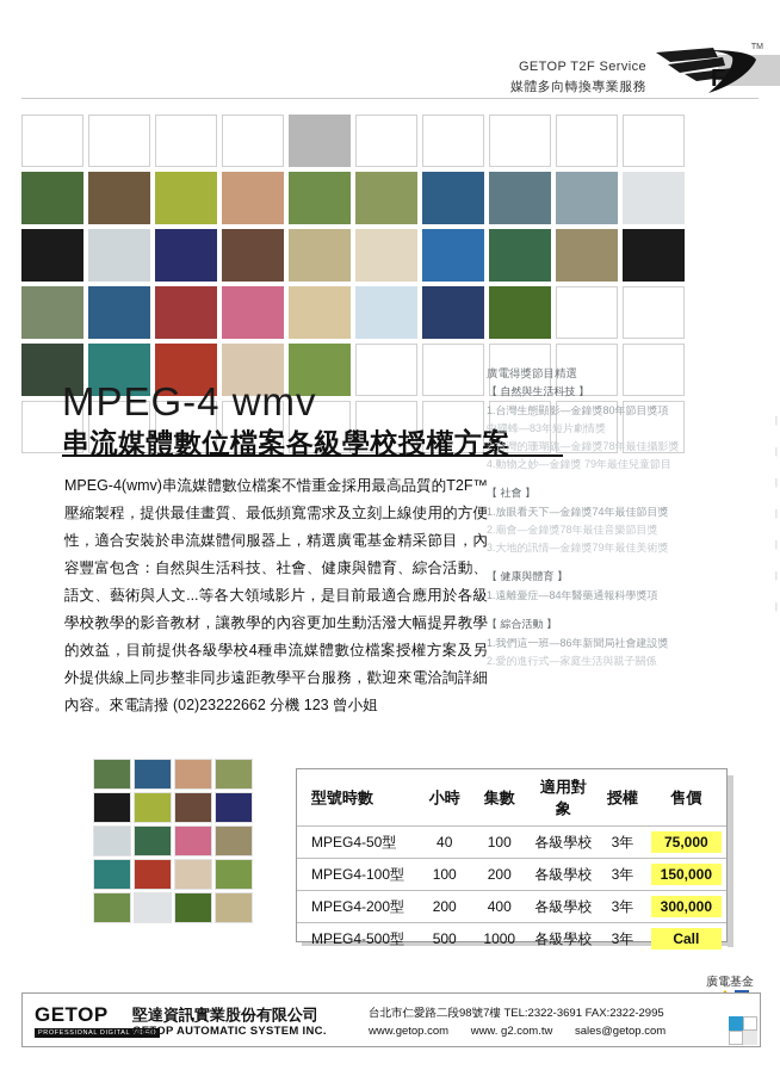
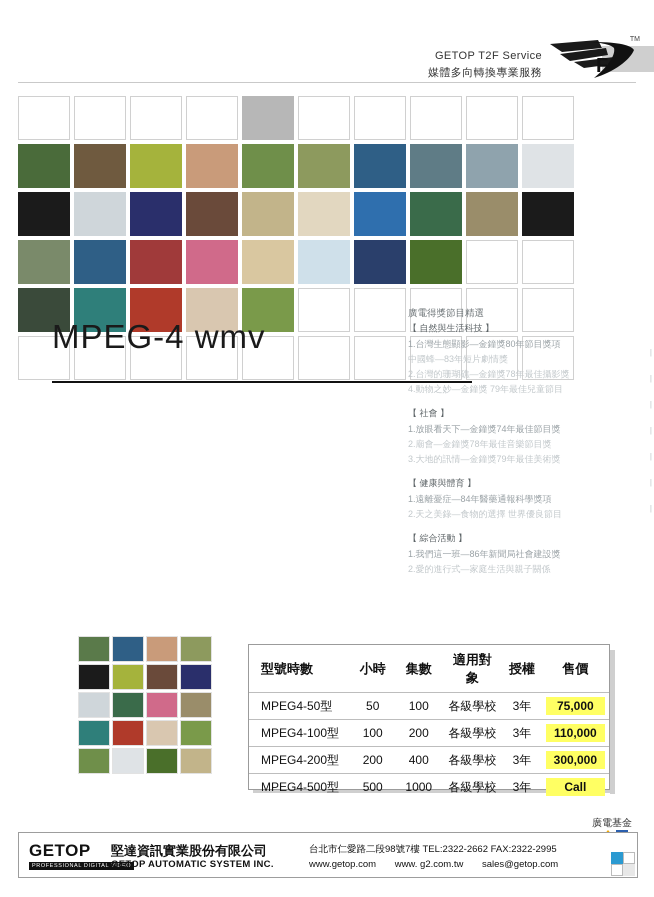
  GETOP T2F Service
  媒體多向轉換專業服務
  F
  MPEG-4 wmv
- 串流媒體數位檔案各級學校授權方案
- MPEG-4(wmv)串流媒體數位檔案不惜重金採用最高品質的T2F™壓縮製程，提供最佳畫質、最低頻寬需求及立刻上線使用的方便性，適合安裝於串流媒體伺服器上，精選廣電基金精采節目，內容豐富包含：自然與生活科技、社會、健康與體育、綜合活動、語文、藝術與人文...等各大領域影片，是目前最適合應用於各級學校教學的影音教材，讓教學的內容更加生動活潑大幅提昇教學的效益，目前提供各級學校4種串流媒體數位檔案授權方案及另外提供線上同步整非同步遠距教學平台服務，歡迎來電洽詢詳細內容。來電請撥 (02)23222662 分機 123 曾小姐
  廣電得獎節目精選
  【 自然與生活科技 】
  1.台灣生態顯影—金鐘獎80年節目獎項
  中國蜂—83年短片劇情獎
  2.台灣的珊瑚礁—金鐘獎78年最佳攝影獎
  4.動物之妙—金鐘獎 79年最佳兒童節目
  【 社會 】
  1.放眼看天下—金鐘獎74年最佳節目獎
  2.廟會—金鐘獎78年最佳音樂節目獎
  3.大地的訊情—金鐘獎79年最佳美術獎
  【 健康與體育 】
  1.遠離憂症—84年醫藥通報科學獎項
+ 2.天之美錄—食物的選擇 世界優良節目
  【 綜合活動 】
  1.我們這一班—86年新聞局社會建設獎
  2.愛的進行式—家庭生活與親子關係
  |
  |
  |
  |
  |
  |
  |
  型號時數	小時	集數	適用對象	授權	售價
- MPEG4-50型	40	100	各級學校	3年	75,000
+ MPEG4-50型	50	100	各級學校	3年	75,000
- MPEG4-100型	100	200	各級學校	3年	150,000
+ MPEG4-100型	100	200	各級學校	3年	110,000
  MPEG4-200型	200	400	各級學校	3年	300,000
  MPEG4-500型	500	1000	各級學校	3年	Call
  廣電基金
  GETOP
  堅達資訊實業股份有限公司
  GETOP AUTOMATIC SYSTEM INC.
- 台北市仁愛路二段98號7樓 TEL:2322-3691 FAX:2322-2995
+ 台北市仁愛路二段98號7樓 TEL:2322-2662 FAX:2322-2995
  www.getop.com www. g2.com.tw sales@getop.com
